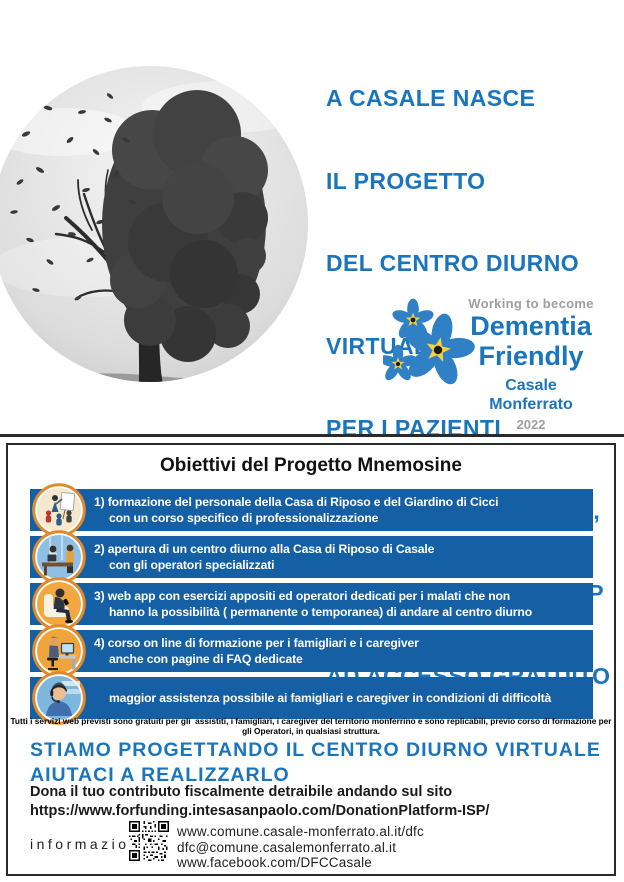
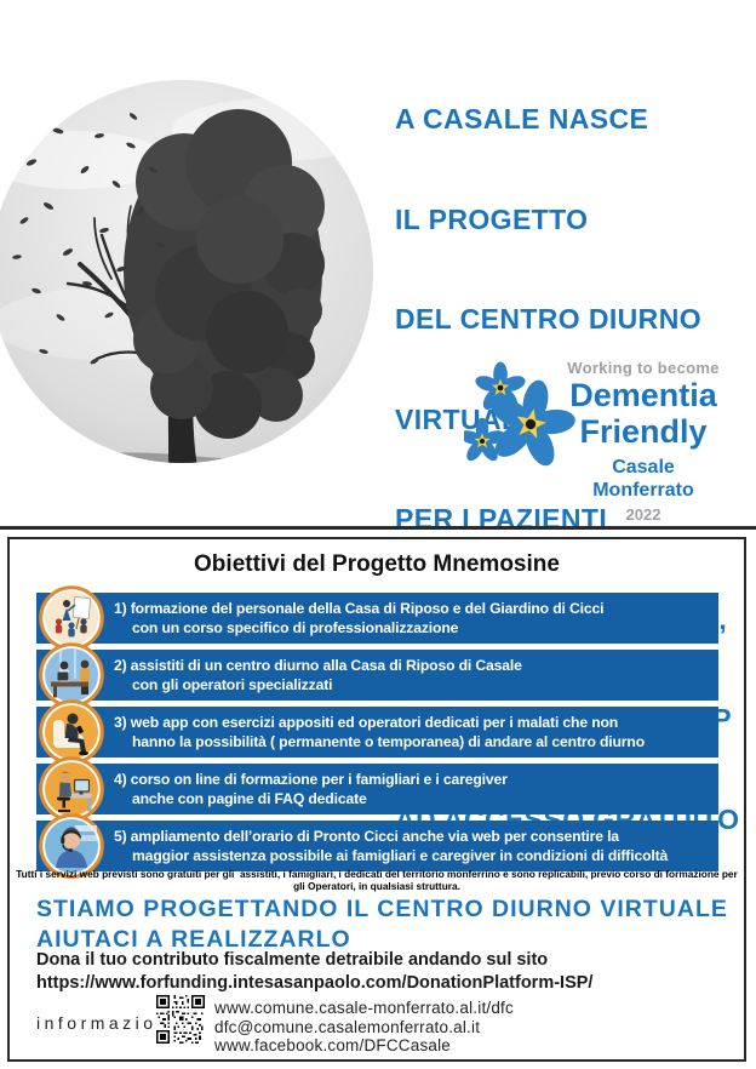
  A CASALE NASCE
  IL PROGETTO
  DEL CENTRO DIURNO
  VIRTUA
  PER I PAZIENTI
  AD ACCESSO GRATUITO
  Working to become
  Dementia
  Friendly
  Casale
  Monferrato
  2022
  Obiettivi del Progetto Mnemosine
  1) formazione del personale della Casa di Riposo e del Giardino di Cicci
  con un corso specifico di professionalizzazione
- 2) apertura di un centro diurno alla Casa di Riposo di Casale
+ 2) assistiti di un centro diurno alla Casa di Riposo di Casale
  con gli operatori specializzati
  3) web app con esercizi appositi ed operatori dedicati per i malati che non
  hanno la possibilità ( permanente o temporanea) di andare al centro diurno
  4) corso on line di formazione per i famigliari e i caregiver
  anche con pagine di FAQ dedicate
+ 5) ampliamento dell’orario di Pronto Cicci anche via web per consentire la
  maggior assistenza possibile ai famigliari e caregiver in condizioni di difficoltà
- Tutti i servizi web previsti sono gratuiti per gli assistiti, i famigliari, i caregiver del territorio monferrino e sono replicabili, previo corso di formazione per gli Operatori, in qualsiasi struttura.
+ Tutti i servizi web previsti sono gratuiti per gli assistiti, i famigliari, i dedicati del territorio monferrino e sono replicabili, previo corso di formazione per gli Operatori, in qualsiasi struttura.
  STIAMO PROGETTANDO IL CENTRO DIURNO VIRTUALE
  AIUTACI A REALIZZARLO
  Dona il tuo contributo fiscalmente detraibile andando sul sito
  https://www.forfunding.intesasanpaolo.com/DonationPlatform-ISP/
  informazio
  www.comune.casale-monferrato.al.it/dfc
  dfc@comune.casalemonferrato.al.it
  www.facebook.com/DFCCasale
